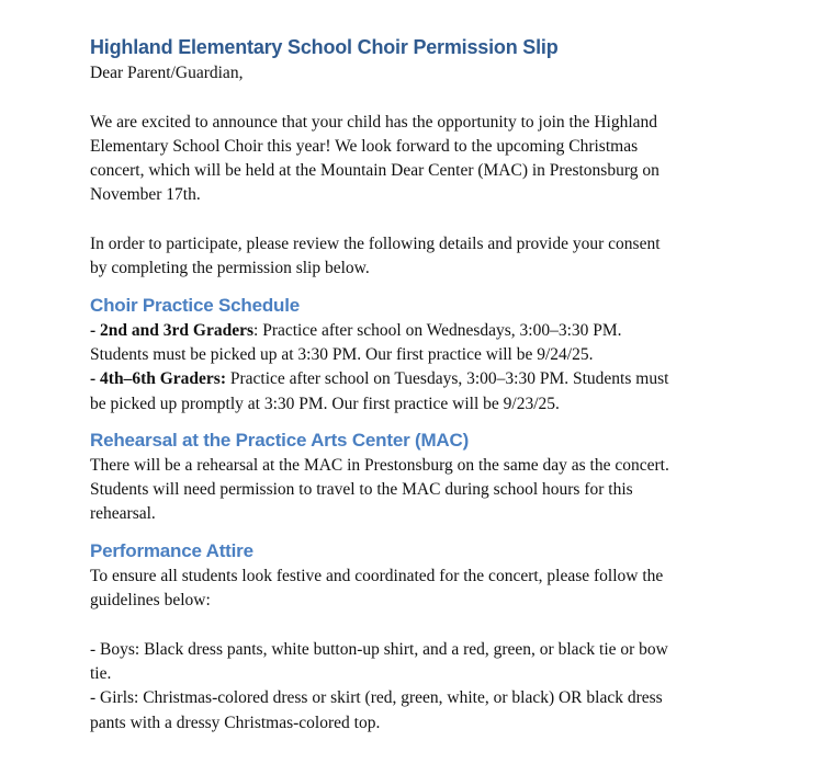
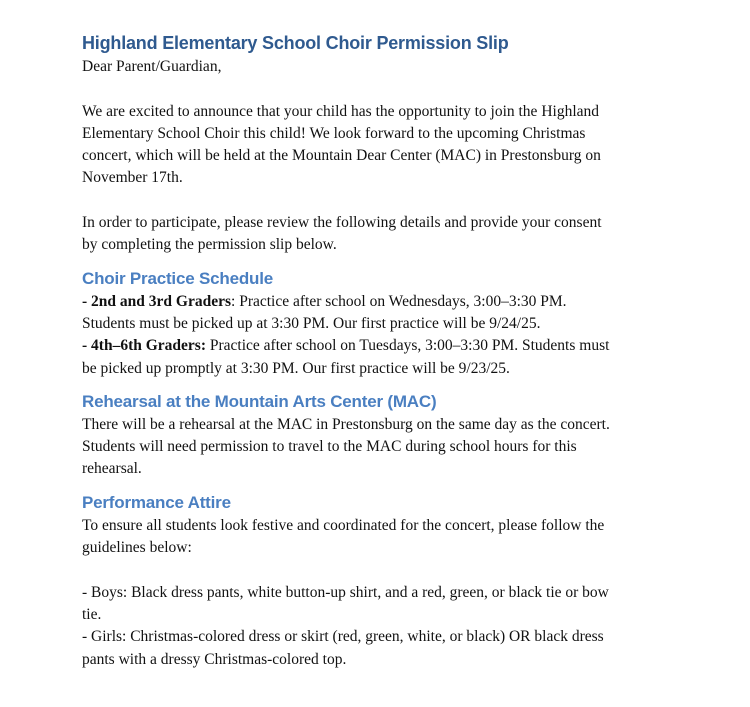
  Highland Elementary School Choir Permission Slip
  Dear Parent/Guardian,
  We are excited to announce that your child has the opportunity to join the Highland
- Elementary School Choir this year! We look forward to the upcoming Christmas
+ Elementary School Choir this child! We look forward to the upcoming Christmas
  concert, which will be held at the Mountain Dear Center (MAC) in Prestonsburg on
  November 17th.
  In order to participate, please review the following details and provide your consent
  by completing the permission slip below.
  Choir Practice Schedule
  - 2nd and 3rd Graders: Practice after school on Wednesdays, 3:00–3:30 PM.
  Students must be picked up at 3:30 PM. Our first practice will be 9/24/25.
  - 4th–6th Graders: Practice after school on Tuesdays, 3:00–3:30 PM. Students must
  be picked up promptly at 3:30 PM. Our first practice will be 9/23/25.
- Rehearsal at the Practice Arts Center (MAC)
+ Rehearsal at the Mountain Arts Center (MAC)
  There will be a rehearsal at the MAC in Prestonsburg on the same day as the concert.
  Students will need permission to travel to the MAC during school hours for this
  rehearsal.
  Performance Attire
  To ensure all students look festive and coordinated for the concert, please follow the
  guidelines below:
  - Boys: Black dress pants, white button-up shirt, and a red, green, or black tie or bow
  tie.
  - Girls: Christmas-colored dress or skirt (red, green, white, or black) OR black dress
  pants with a dressy Christmas-colored top.
